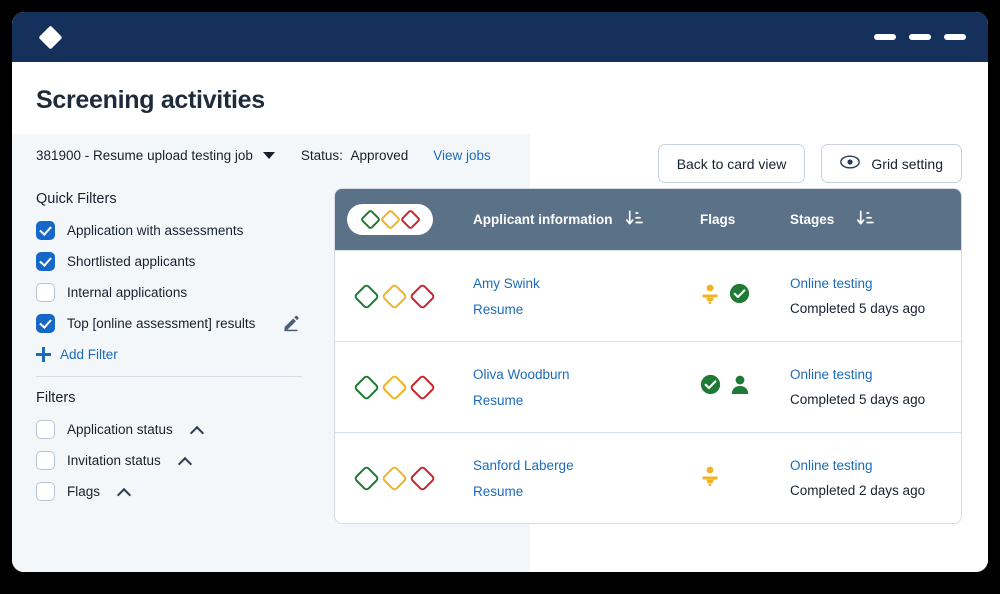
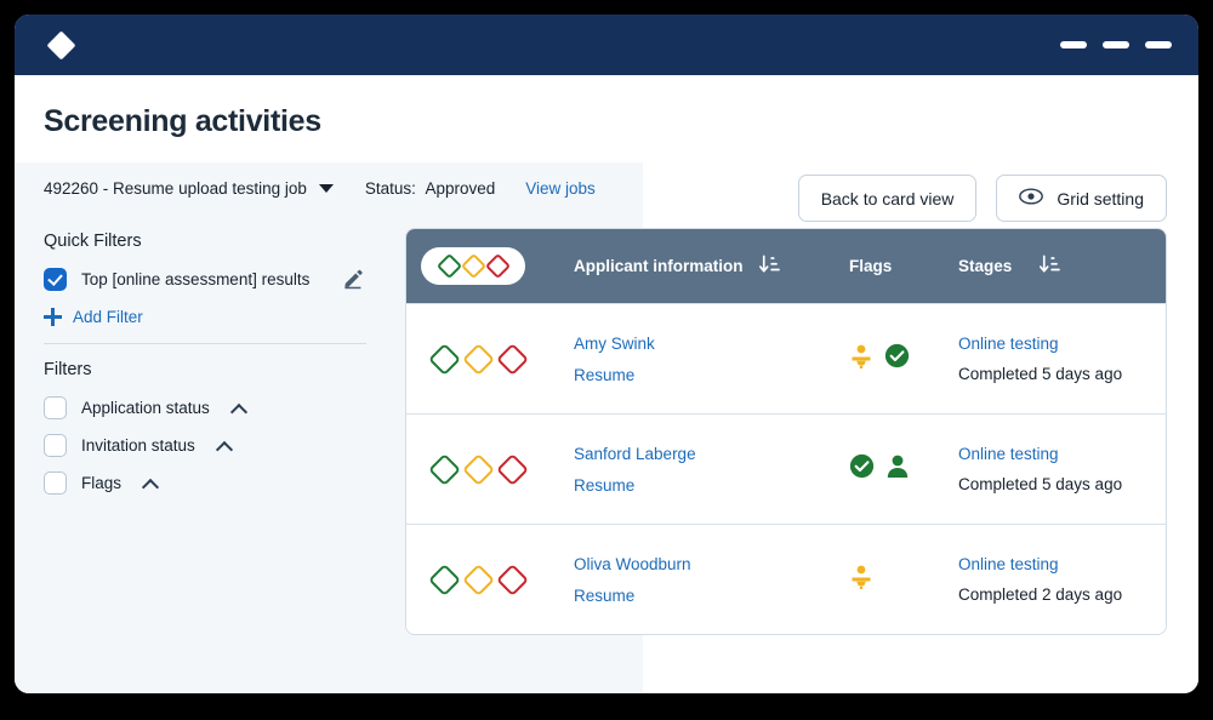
  Screening activities
- 381900 - Resume upload testing job
+ 492260 - Resume upload testing job
  Status: Approved
  View jobs
  Quick Filters
- Application with assessments
- Shortlisted applicants
- Internal applications
  Top [online assessment] results
  Add Filter
  Filters
  Application status
  Invitation status
  Flags
  Back to card view
  Grid setting
  Applicant information
  Flags
  Stages
  Amy Swink
  Resume
  Online testing
  Completed 5 days ago
- Oliva Woodburn
+ Sanford Laberge
  Resume
  Online testing
  Completed 5 days ago
- Sanford Laberge
+ Oliva Woodburn
  Resume
  Online testing
  Completed 2 days ago
